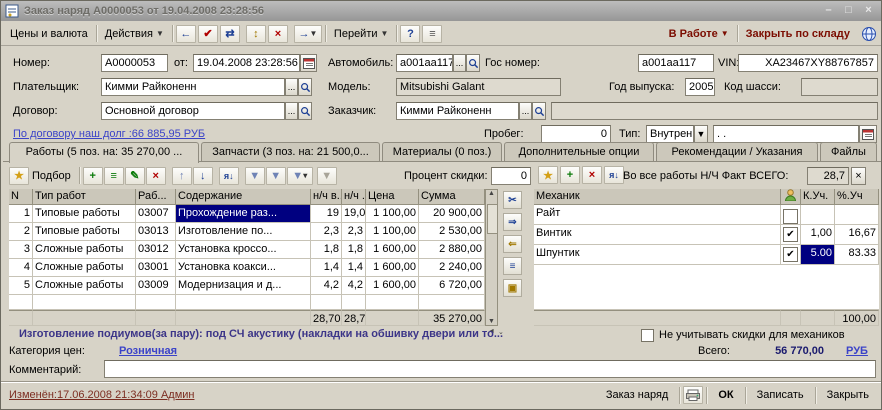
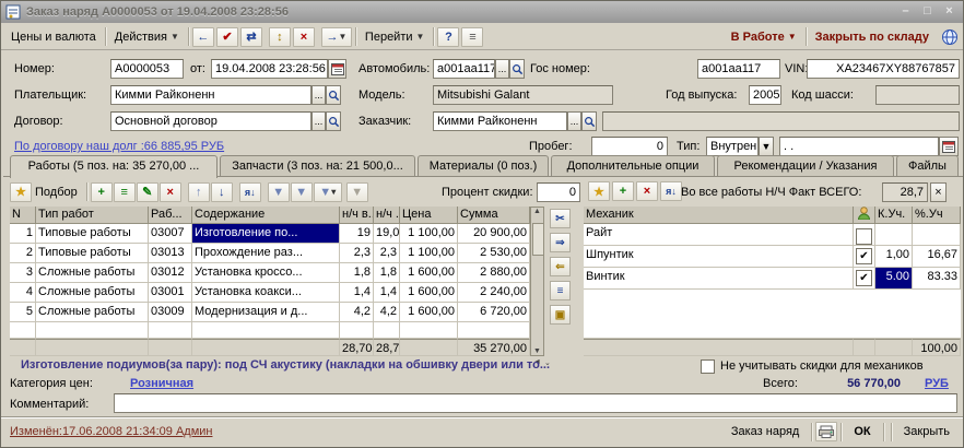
  Заказ наряд А0000053 от 19.04.2008 23:28:56
  –
  □
  ×
  Цены и валюта
  Действия
  ▼
  ←
  ✔
  ⇄
  ↕
  ×
  →
  ▼
  Перейти
  ▼
  ?
  ≡
  В Работе
  ▼
  Закрыть по складу
  Номер:
  A0000053
  от:
  19.04.2008 23:28:56
  Автомобиль:
  ...
  Гос номер:
  a001aa117
  VIN
  XA23467XY88767857
  Плательщик:
  Кимми Райконенн
  ...
  Модель:
  Mitsubishi Galant
  Год выпуска:
  2005
  Код шасси:
  Договор:
  Основной договор
  ...
  Заказчик:
  Кимми Райконенн
  ...
  По договору наш долг :66 885,95 РУБ
  Пробег:
  0
  Тип:
  Внутрен
  ▼
  . .
  Работы (5 поз. на: 35 270,00 ...
  Запчасти (3 поз. на: 21 500,0...
  Материалы (0 поз.)
  Дополнительные опции
  Рекомендации / Указания
  Файлы
  ★
  Подбор
  +
  ≡
  ✎
  ×
  ↑
  ↓
  я↓
  ▼
  ▼
  ▼
  ▾
  ▼
  Процент скидки:
  0
  ★
  +
  ×
  я↓
  Во все работы Н/Ч Факт ВСЕГО:
  28,7
  ×
  N
  Тип работ
  Раб...
  Содержание
  н/ч в.
  Цена
  Сумма
  1
  Типовые работы
  03007
- Прохождение раз...
+ Изготовление по...
  19
  19,0
  1 100,00
  20 900,00
  2
  Типовые работы
  03013
- Изготовление по...
+ Прохождение раз...
  2,3
  2,3
  1 100,00
  2 530,00
  3
  Сложные работы
  03012
  Установка кроссо...
  1,8
  1,8
  1 600,00
  2 880,00
  4
  Сложные работы
  03001
  Установка коакси...
  1,4
  1,4
  1 600,00
  2 240,00
  5
  Сложные работы
  03009
  Модернизация и д...
  4,2
  4,2
  1 600,00
  6 720,00
  28,70
  28,7
  35 270,00
  ✂
  ⇒
  ⇐
  ≡
  ▣
  Механик
  К.Уч.
  %.Уч
  Райт
- Винтик
+ Шпунтик
  ✔
  1,00
  16,67
- Шпунтик
+ Винтик
  ✔
  5.00
  83.33
  100,00
  Изготовление подиумов(за пару): под СЧ акустику (накладки на обшивку двери или то...
  Не учитывать скидки для механиков
  Категория цен:
  Розничная
  Всего:
  56 770,00
  РУБ
  Комментарий:
  Изменён:17.06.2008 21:34:09 Админ
  Заказ наряд
  ОК
- Записать
  Закрыть
